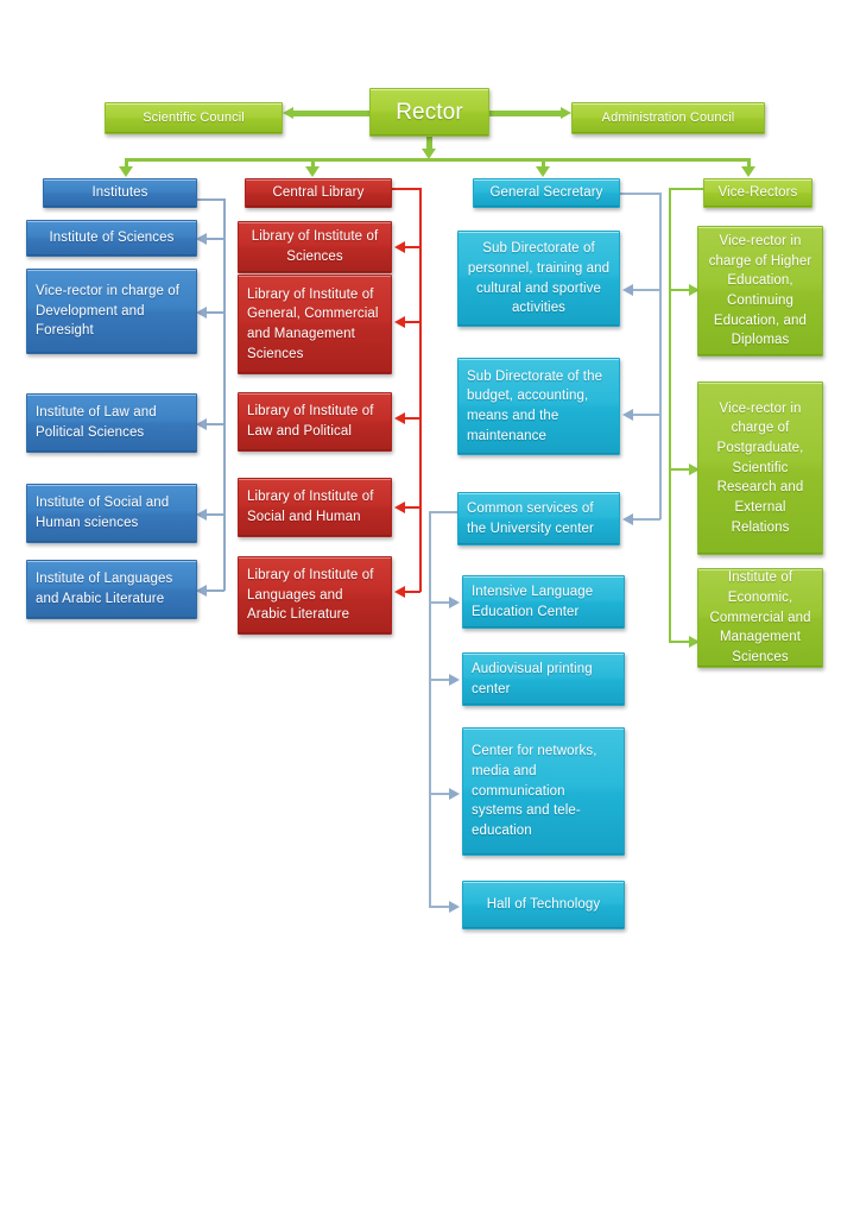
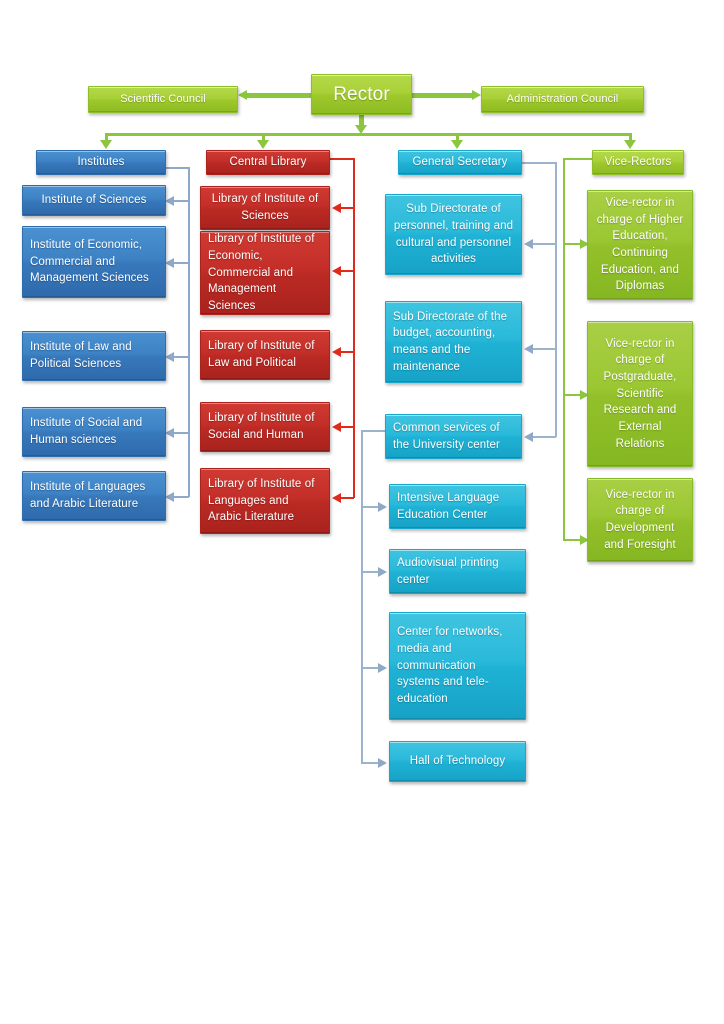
  Rector
  Scientific Council
  Administration Council
  Institutes
  Institute of Sciences
- Vice-rector in charge of Development and Foresight
+ Institute of Economic, Commercial and Management Sciences
  Institute of Law and Political Sciences
  Institute of Social and Human sciences
  Institute of Languages and Arabic Literature
  Central Library
  Library of Institute of Sciences
- Library of Institute of General, Commercial and Management Sciences
+ Library of Institute of Economic, Commercial and Management Sciences
  Library of Institute of Law and Political
  Library of Institute of Social and Human
  Library of Institute of Languages and Arabic Literature
  General Secretary
- Sub Directorate of personnel, training and cultural and sportive activities
+ Sub Directorate of personnel, training and cultural and personnel activities
  Sub Directorate of the budget, accounting, means and the maintenance
  Common services of the University center
  Intensive Language Education Center
  Audiovisual printing center
  Center for networks, media and communication systems and tele-education
  Hall of Technology
  Vice-Rectors
  Vice-rector in charge of Higher Education, Continuing Education, and Diplomas
  Vice-rector in charge of Postgraduate, Scientific Research and External Relations
- Institute of Economic, Commercial and Management Sciences
+ Vice-rector in charge of Development and Foresight
